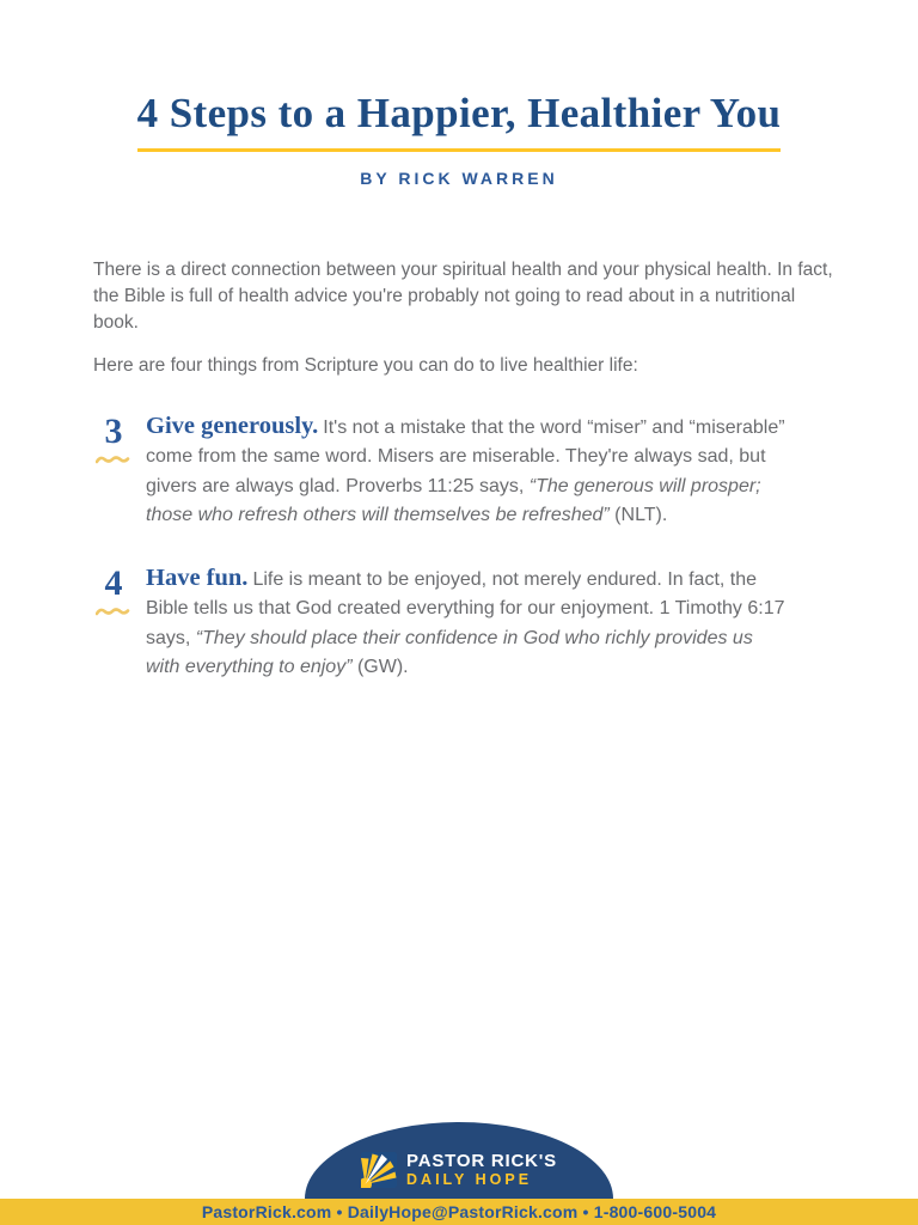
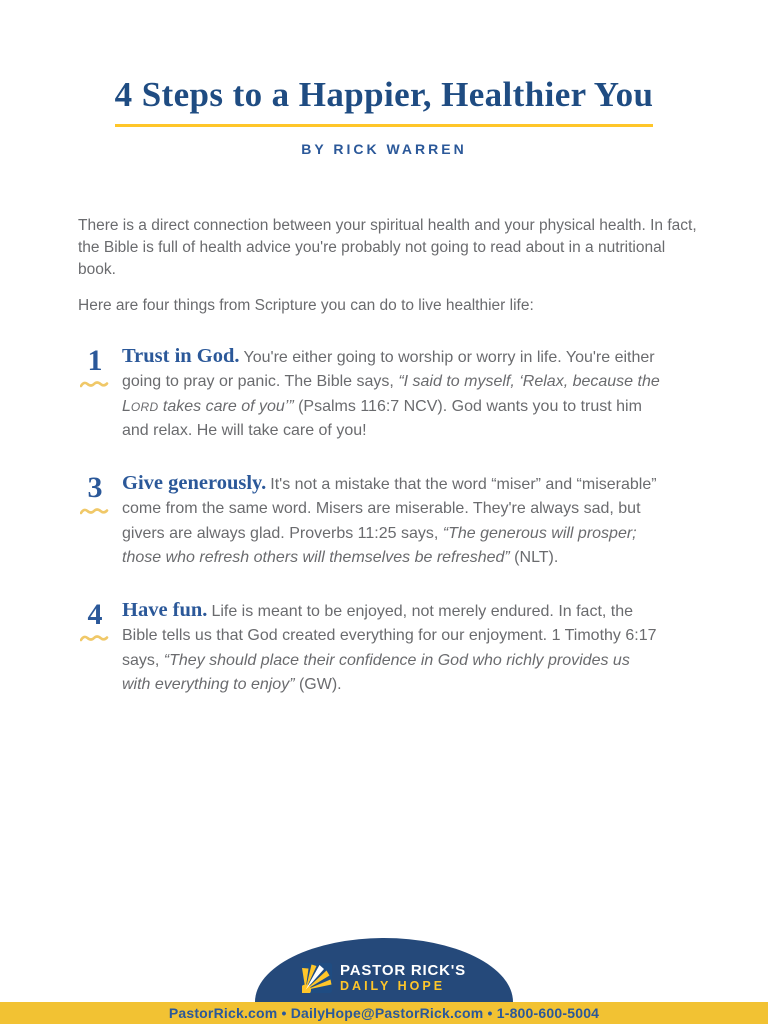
  4 Steps to a Happier, Healthier You
  BY RICK WARREN
  There is a direct connection between your spiritual health and your physical health. In fact, the Bible is full of health advice you're probably not going to read about in a nutritional book.
  Here are four things from Scripture you can do to live healthier life:
+ 1
+ Trust in God. You're either going to worship or worry in life. You're either going to pray or panic. The Bible says, “I said to myself, ‘Relax, because the LORD takes care of you’” (Psalms 116:7 NCV). God wants you to trust him and relax. He will take care of you!
  3
  Give generously. It's not a mistake that the word “miser” and “miserable” come from the same word. Misers are miserable. They're always sad, but givers are always glad. Proverbs 11:25 says, “The generous will prosper; those who refresh others will themselves be refreshed” (NLT).
  4
  Have fun. Life is meant to be enjoyed, not merely endured. In fact, the Bible tells us that God created everything for our enjoyment. 1 Timothy 6:17 says, “They should place their confidence in God who richly provides us with everything to enjoy” (GW).
  PASTOR RICK'S
  DAILY HOPE
  PastorRick.com • DailyHope@PastorRick.com • 1-800-600-5004
